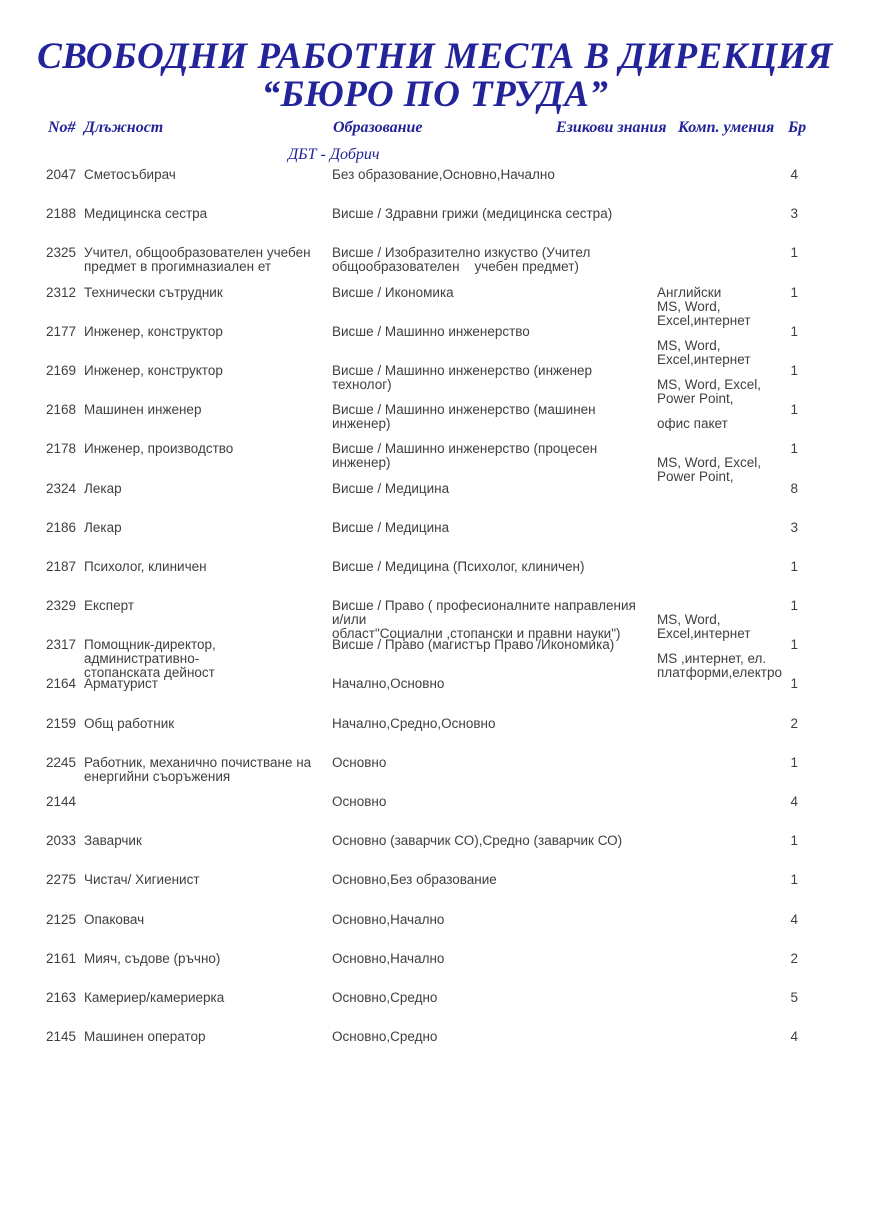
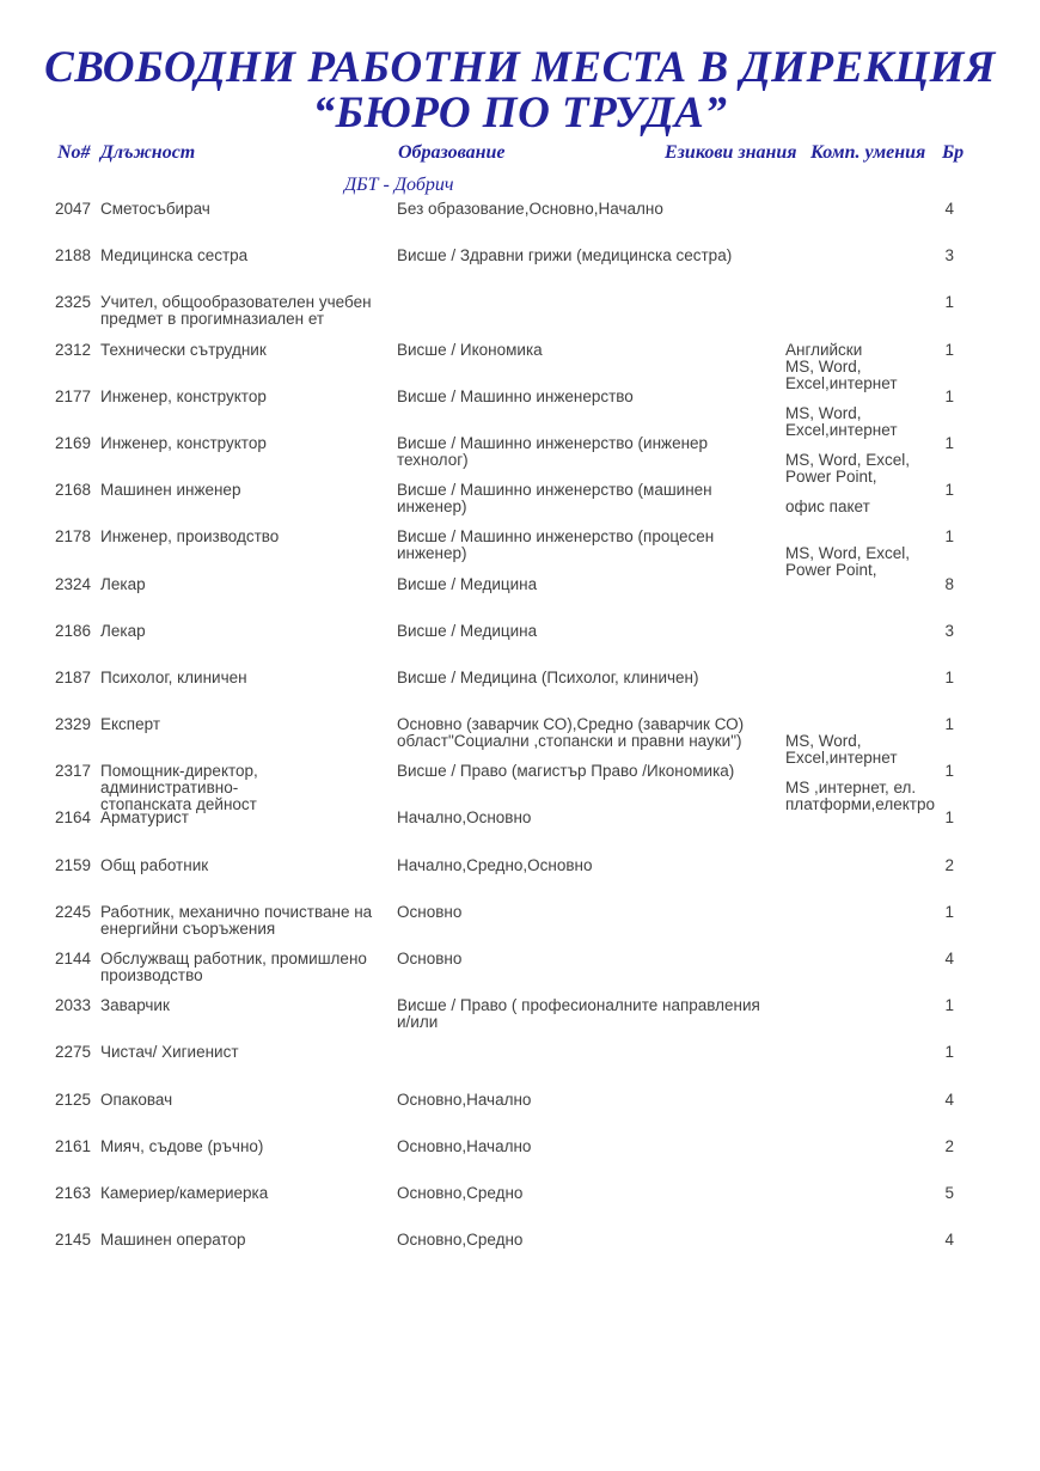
  СВОБОДНИ РАБОТНИ МЕСТА В ДИРЕКЦИЯ
  “БЮРО ПО ТРУДА”
  No#
  Длъжност
  Образование
  Езикови знания
  Комп. умения
  Бр
  ДБТ - Добрич
  2047
  Сметосъбирач
  Без образование,Основно,Начално
  4
  2188
  Медицинска сестра
  Висше / Здравни грижи (медицинска сестра)
  3
  2325
  Учител, общообразователен учебен
  предмет в прогимназиален ет
- Висше / Изобразително изкуство (Учител
- общообразователен учебен предмет)
  1
  2312
  Технически сътрудник
  Висше / Икономика
  Английски
  MS, Word,
  Excel,интернет
  1
  2177
  Инженер, конструктор
  Висше / Машинно инженерство
  MS, Word,
  Excel,интернет
  1
  2169
  Инженер, конструктор
  Висше / Машинно инженерство (инженер технолог)
  MS, Word, Excel,
  Power Point,
  1
  2168
  Машинен инженер
  Висше / Машинно инженерство (машинен инженер)
  офис пакет
  1
  2178
  Инженер, производство
  Висше / Машинно инженерство (процесен инженер)
  MS, Word, Excel,
  Power Point,
  1
  2324
  Лекар
  Висше / Медицина
  8
  2186
  Лекар
  Висше / Медицина
  3
  2187
  Психолог, клиничен
  Висше / Медицина (Психолог, клиничен)
  1
  2329
  Експерт
- Висше / Право ( професионалните направления и/или
+ Основно (заварчик СО),Средно (заварчик СО)
  област"Социални ,стопански и правни науки")
  MS, Word,
  Excel,интернет
  1
  2317
  Помощник-директор, административно-
  стопанската дейност
  Висше / Право (магистър Право /Икономика)
  MS ,интернет, ел.
  платформи,електро
  1
  2164
  Арматурист
  Начално,Основно
  1
  2159
  Общ работник
  Начално,Средно,Основно
  2
  2245
  Работник, механично почистване на
  енергийни съоръжения
  Основно
  1
  2144
+ Обслужващ работник, промишлено
+ производство
  Основно
  4
  2033
  Заварчик
- Основно (заварчик СО),Средно (заварчик СО)
+ Висше / Право ( професионалните направления и/или
  1
  2275
  Чистач/ Хигиенист
- Основно,Без образование
  1
  2125
  Опаковач
  Основно,Начално
  4
  2161
  Мияч, съдове (ръчно)
  Основно,Начално
  2
  2163
  Камериер/камериерка
  Основно,Средно
  5
  2145
  Машинен оператор
  Основно,Средно
  4
